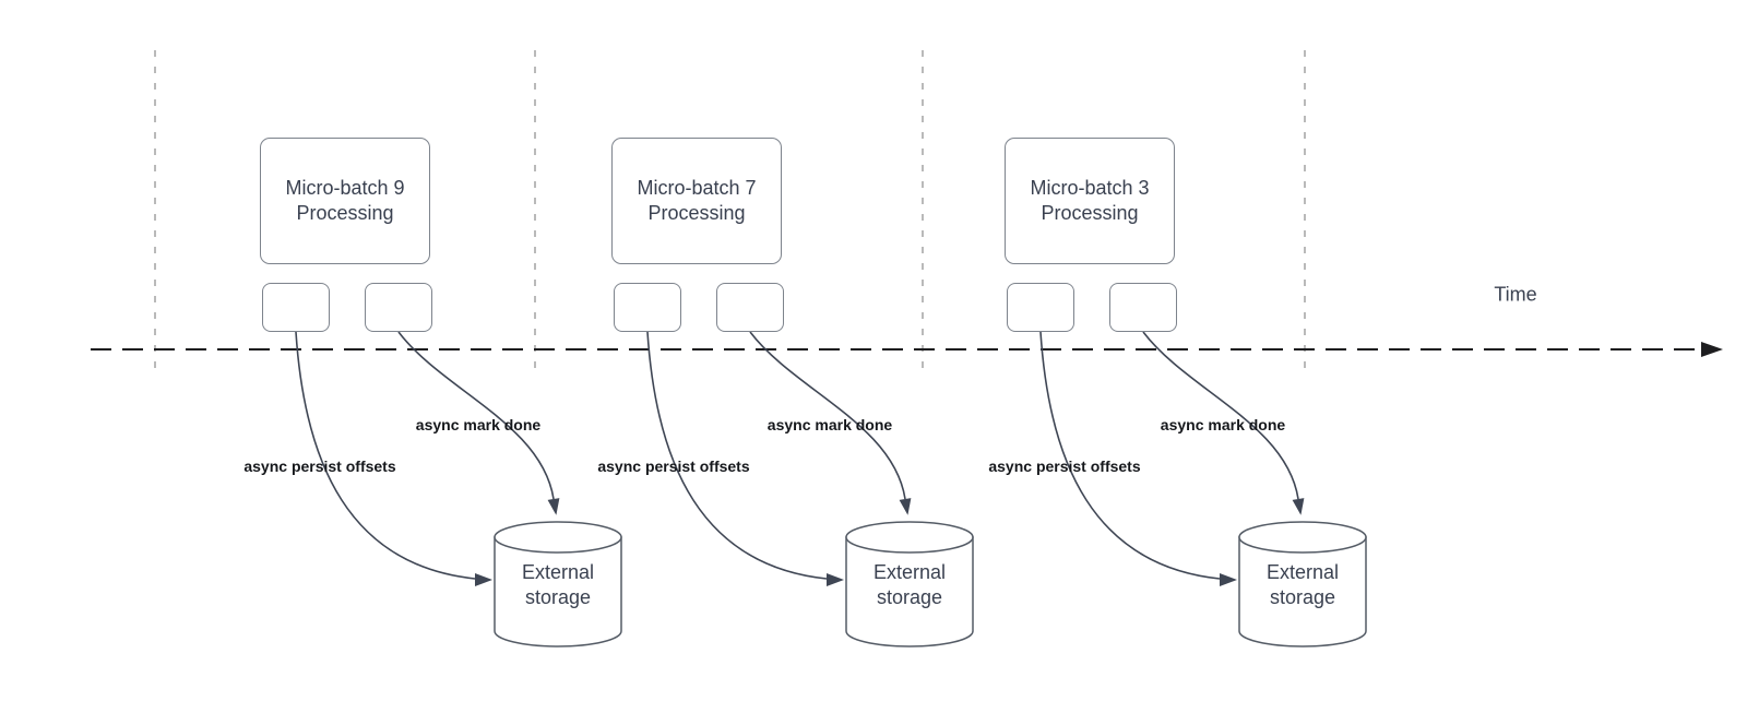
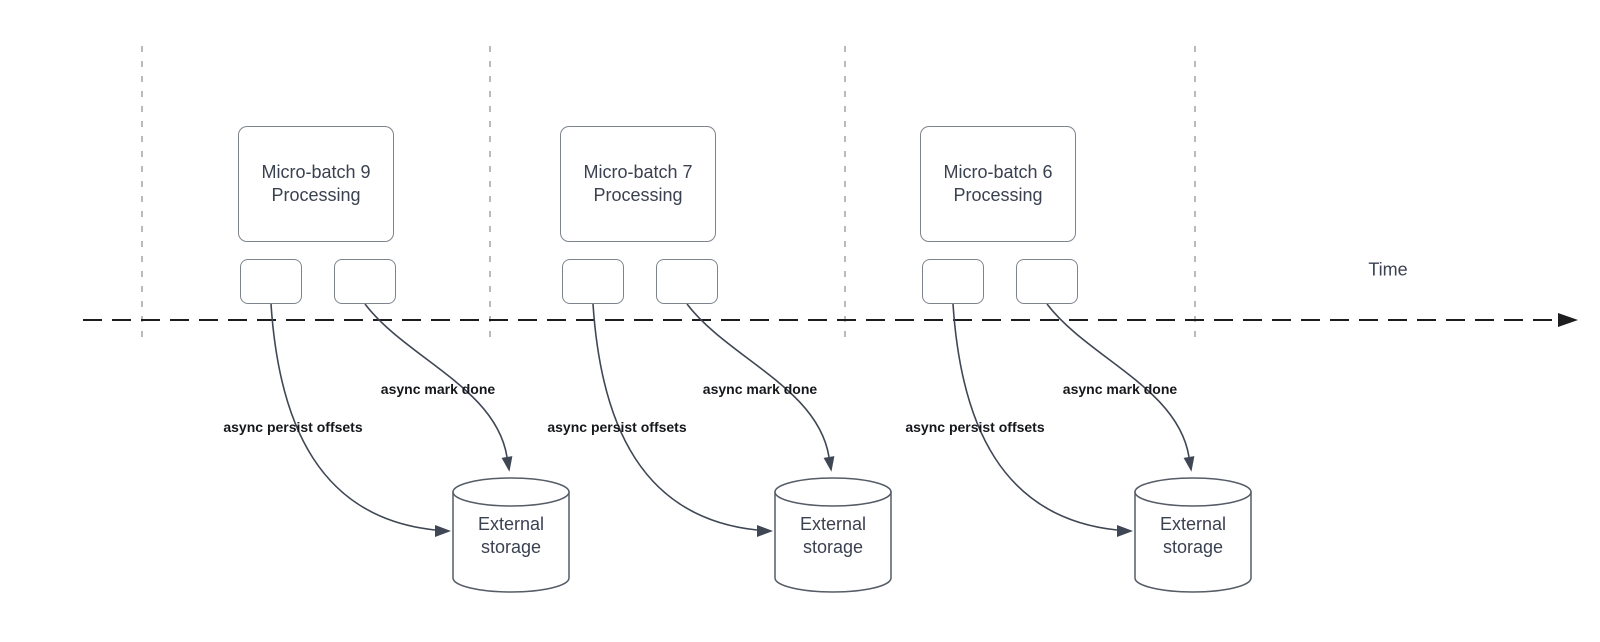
  Micro-batch 9
  Processing
  Micro-batch 7
  Processing
- Micro-batch 3
+ Micro-batch 6
  Processing
  External
  storage
  External
  storage
  External
  storage
  async persist offsets
  async mark done
  async persist offsets
  async mark done
  async persist offsets
  async mark done
  Time
